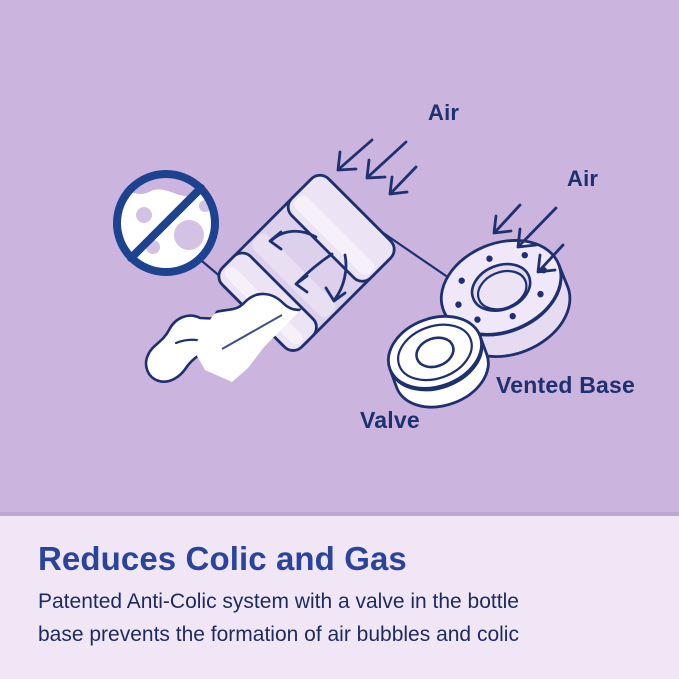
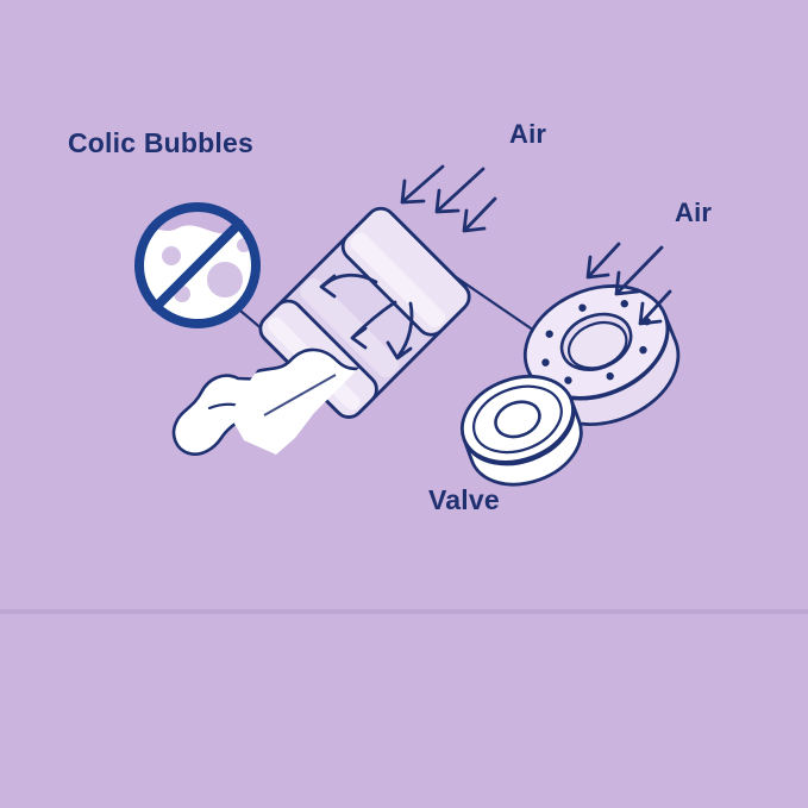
+ Colic Bubbles
  Air
  Air
  Valve
- Vented Base
- Reduces Colic and Gas
- Patented Anti-Colic system with a valve in the bottle
- base prevents the formation of air bubbles and colic
